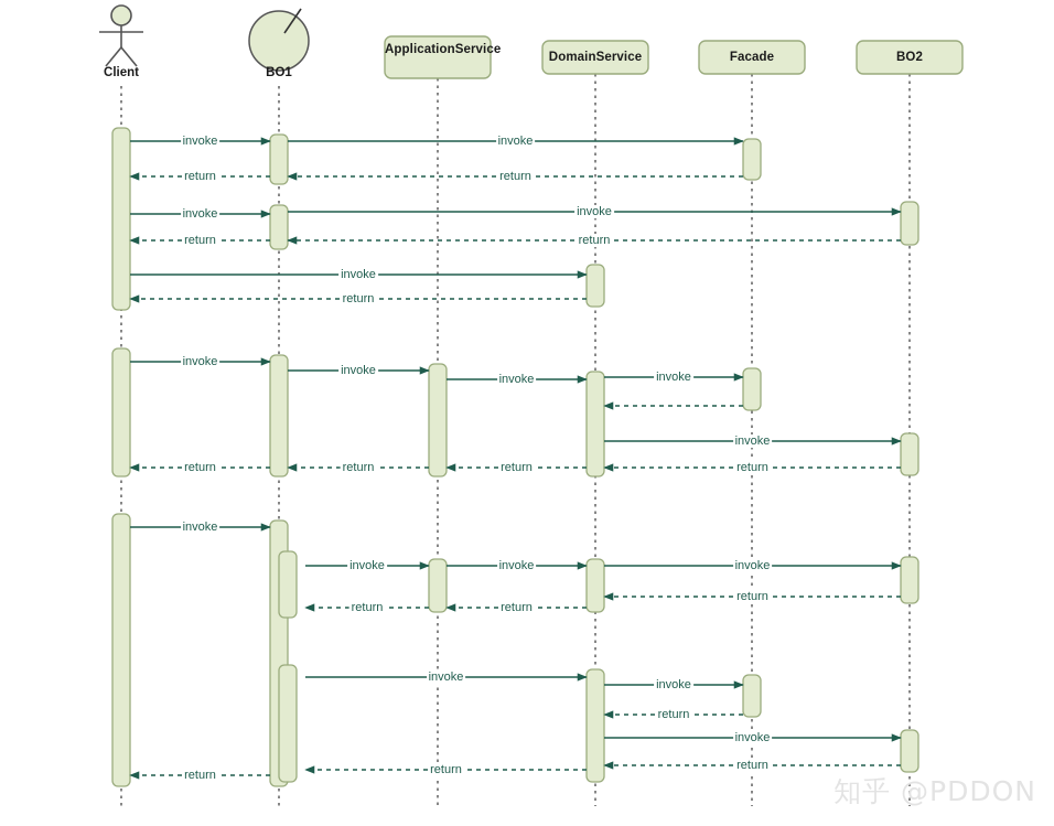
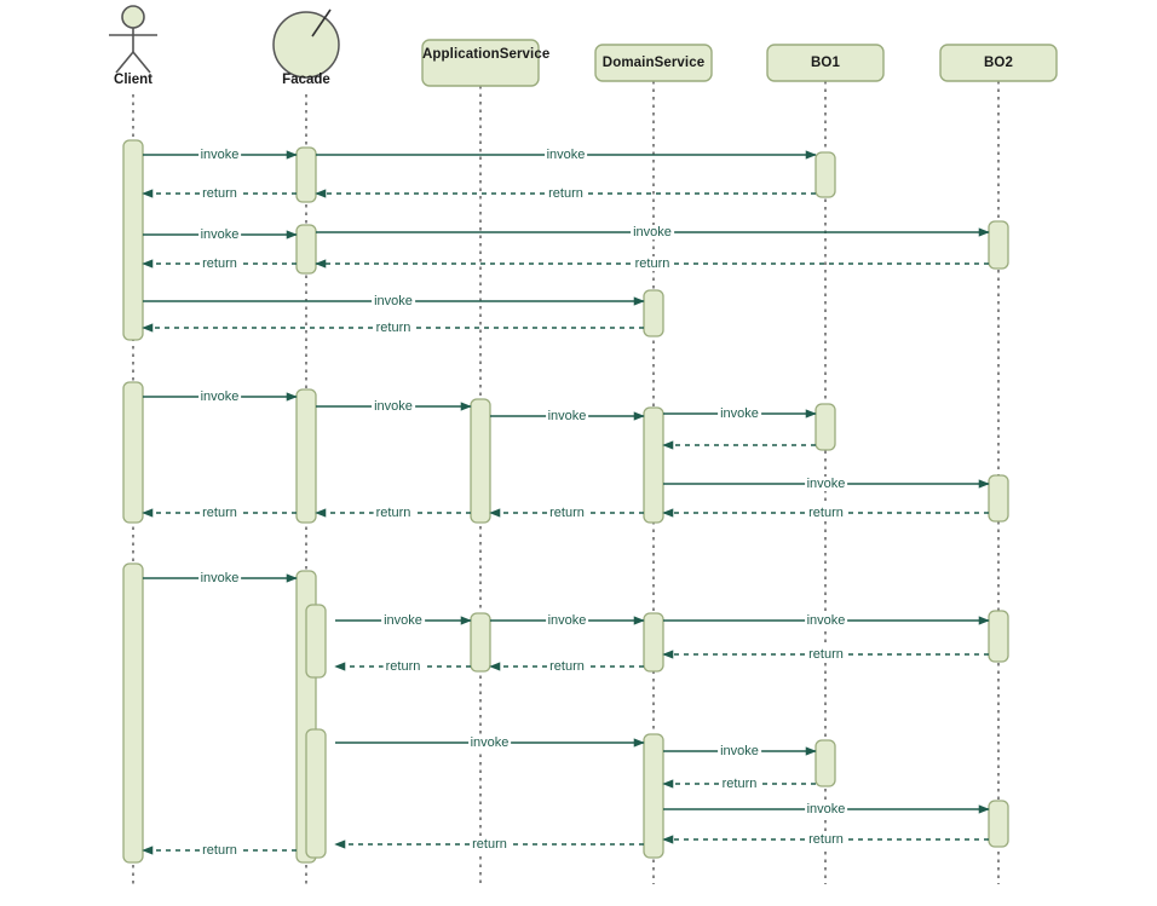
  Client
- BO1
+ Facade
  ApplicationService
  DomainService
- Facade
+ BO1
  BO2
  invoke
  invoke
  return
  return
  invoke
  invoke
  return
  return
  invoke
  return
  invoke
  invoke
  invoke
  invoke
  invoke
  return
  return
  return
  return
  invoke
  invoke
  invoke
  invoke
  return
  return
  return
  invoke
  invoke
  return
  invoke
  return
  return
  return
- 知乎 @PDDON
